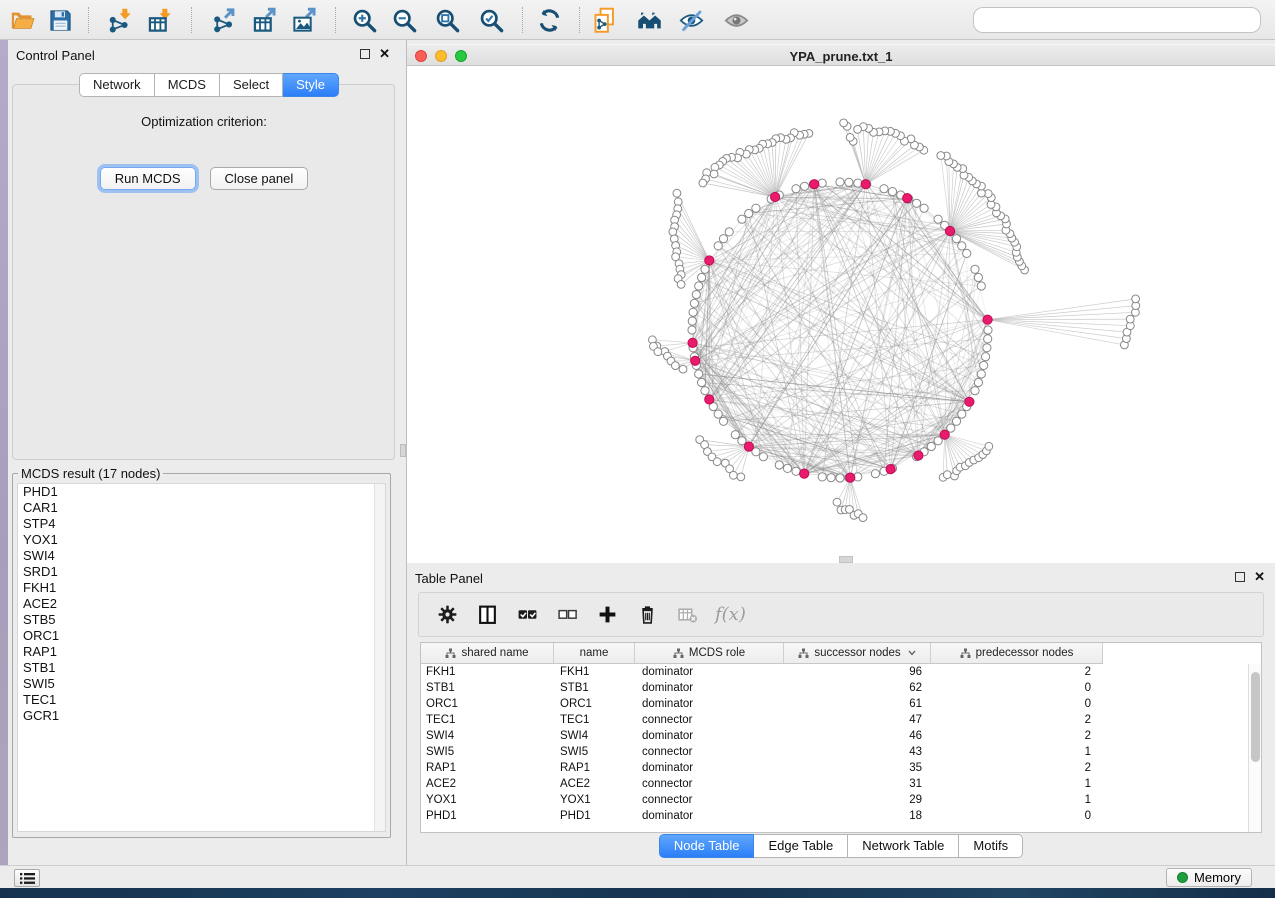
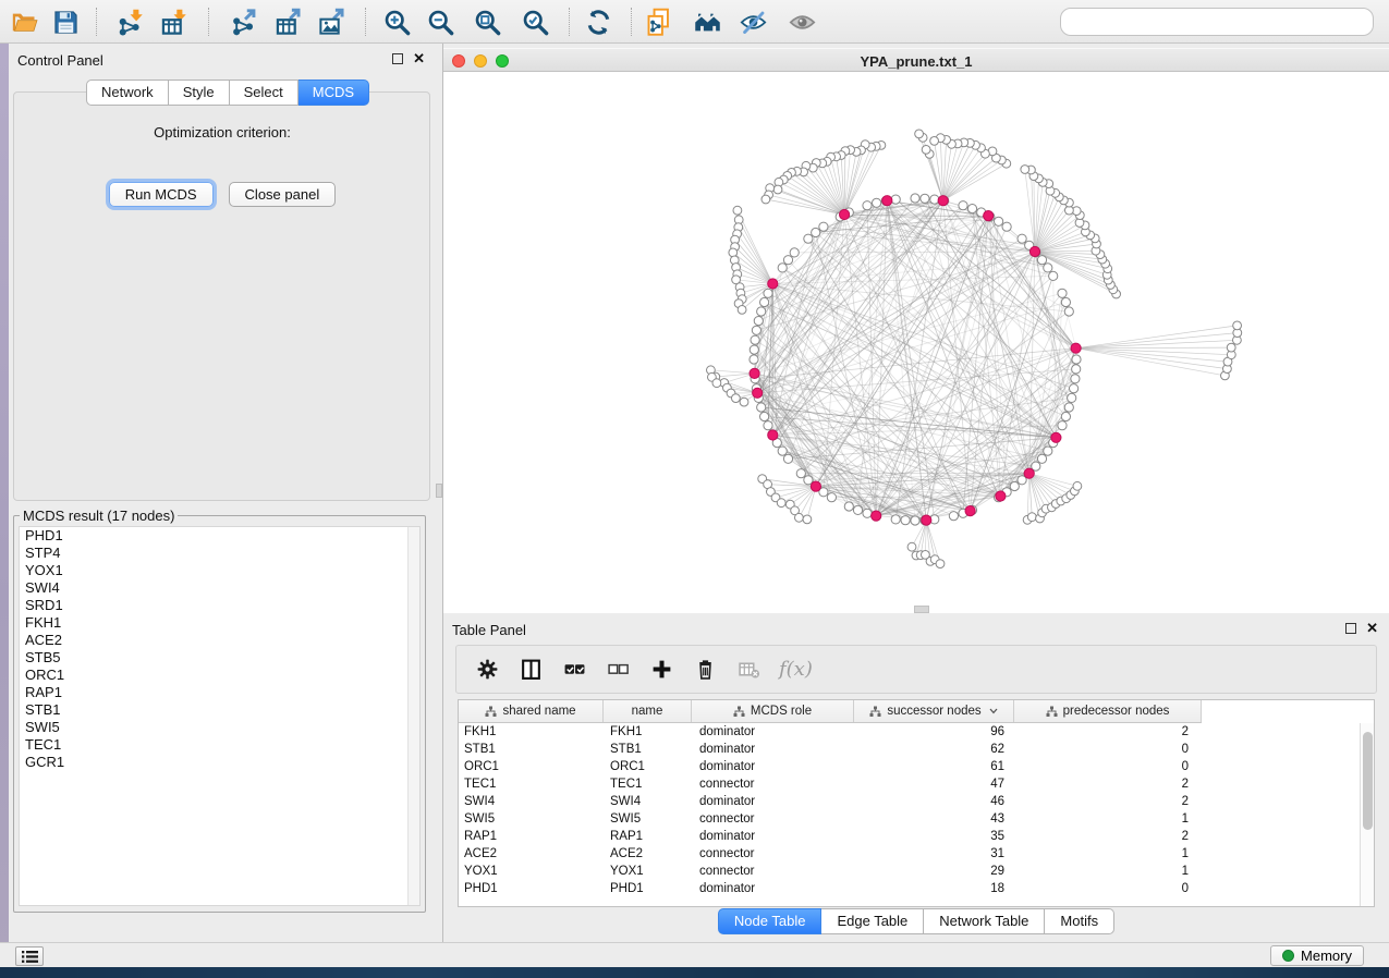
  Control Panel
  ✕
  Network
- MCDS
+ Style
  Select
- Style
+ MCDS
  Optimization criterion:
  Run MCDS
  Close panel
  MCDS result (17 nodes)
  PHD1
- CAR1
  STP4
  YOX1
  SWI4
  SRD1
  FKH1
  ACE2
  STB5
  ORC1
  RAP1
  STB1
  SWI5
  TEC1
  GCR1
  YPA_prune.txt_1
  Table Panel
  ✕
  f(x)
  shared name
  name
  MCDS role
  successor nodes
  predecessor nodes
  FKH1
  FKH1
  dominator
  96
  2
  STB1
  STB1
  dominator
  62
  0
  ORC1
  ORC1
  dominator
  61
  0
  TEC1
  TEC1
  connector
  47
  2
  SWI4
  SWI4
  dominator
  46
  2
  SWI5
  SWI5
  connector
  43
  1
  RAP1
  RAP1
  dominator
  35
  2
  ACE2
  ACE2
  connector
  31
  1
  YOX1
  YOX1
  connector
  29
  1
  PHD1
  PHD1
  dominator
  18
  0
  Node Table
  Edge Table
  Network Table
  Motifs
  Memory
